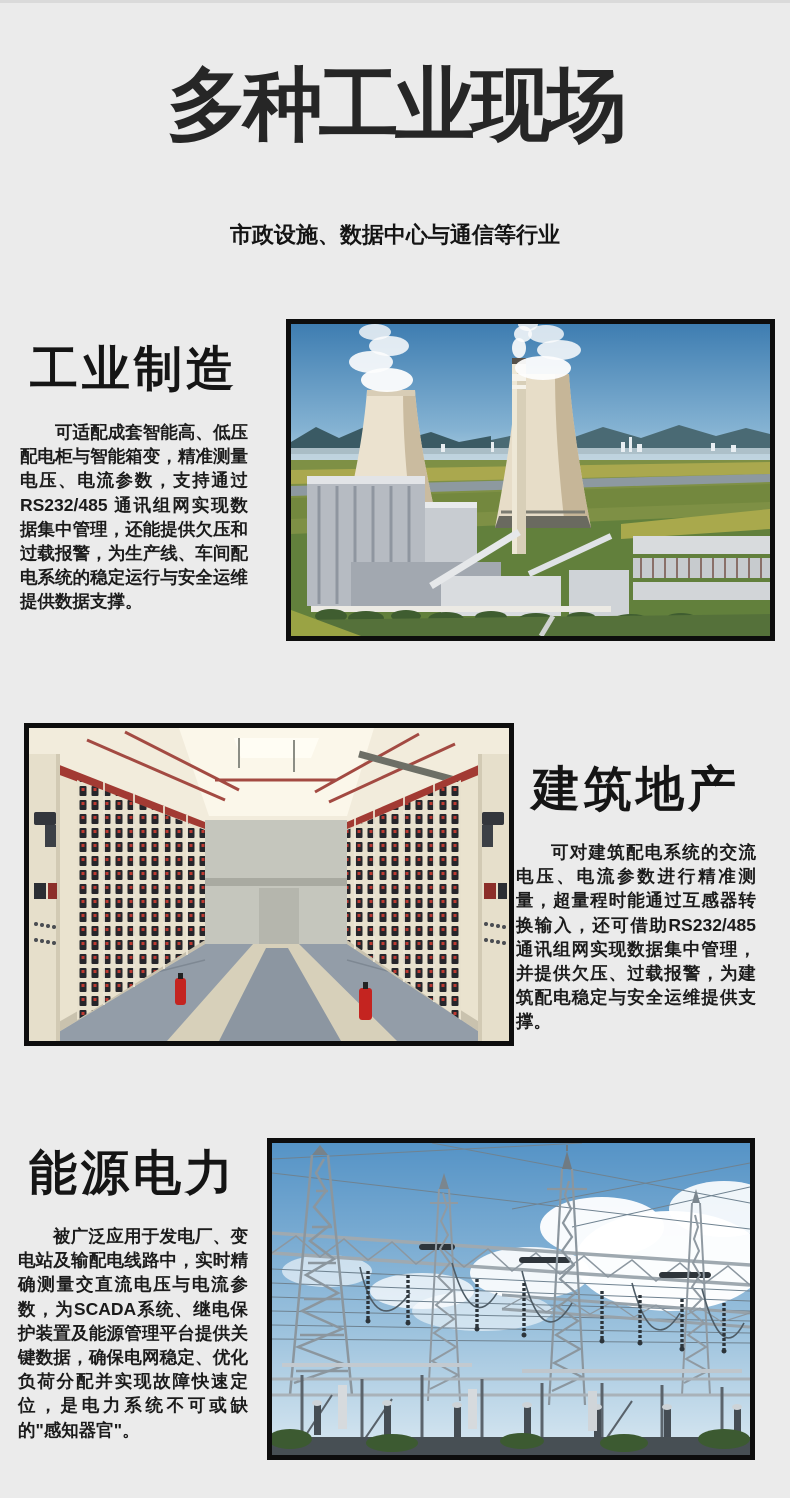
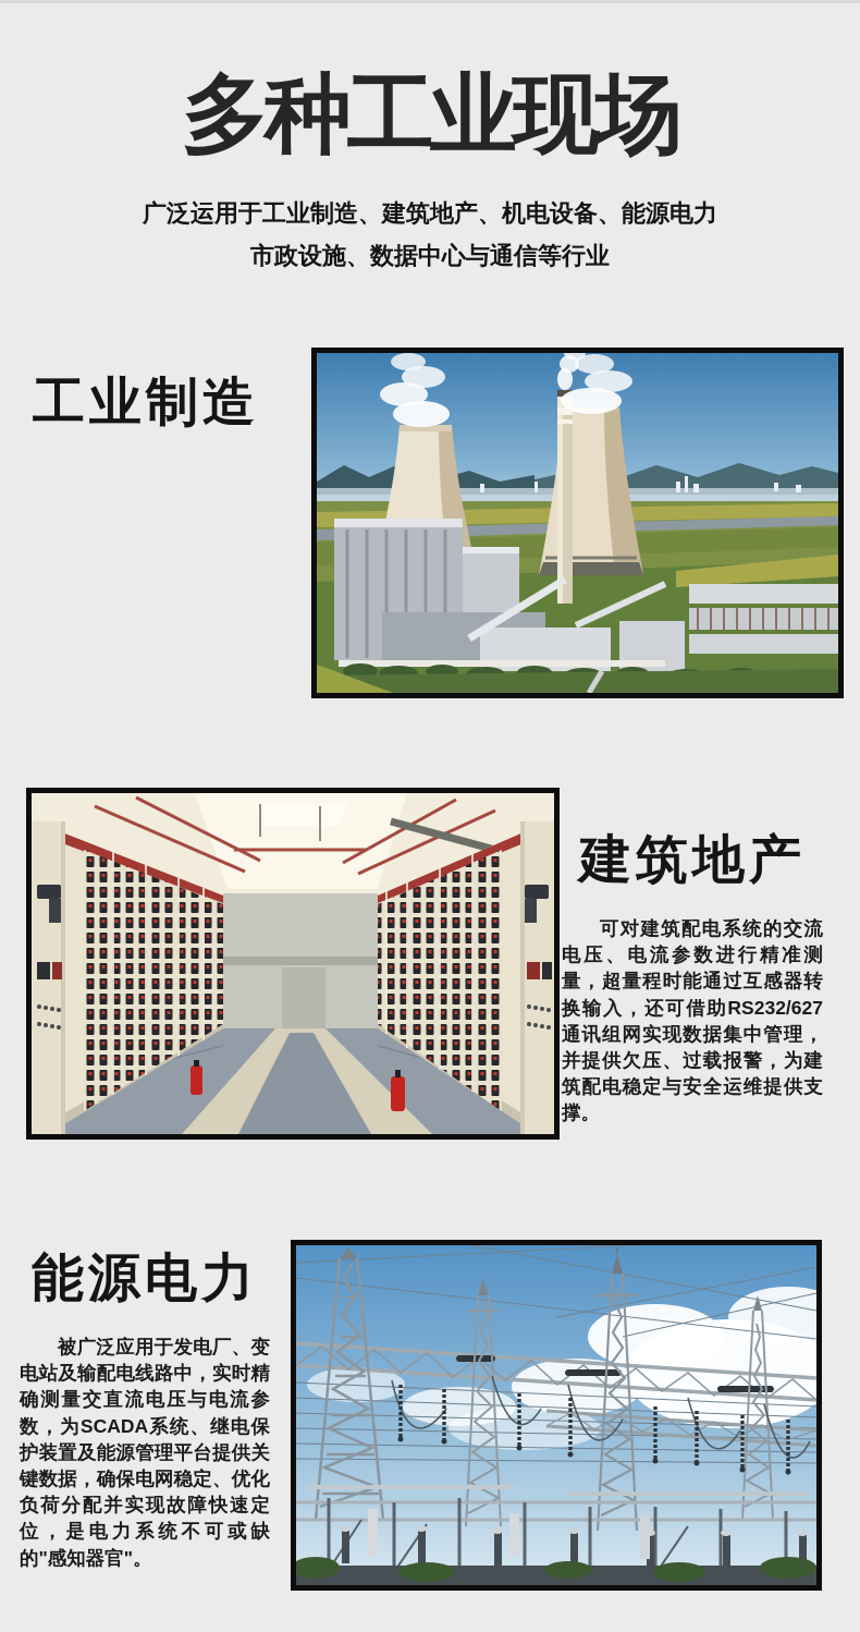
  多种工业现场
+ 广泛运用于工业制造、建筑地产、机电设备、能源电力
  市政设施、数据中心与通信等行业
  工业制造
- 可适配成套智能高、低压配电柜与智能箱变，精准测量电压、电流参数，支持通过RS232/485 通讯组网实现数据集中管理，还能提供欠压和过载报警，为生产线、车间配电系统的稳定运行与安全运维提供数据支撑。
  建筑地产
- 可对建筑配电系统的交流电压、电流参数进行精准测量，超量程时能通过互感器转换输入，还可借助RS232/485 通讯组网实现数据集中管理，并提供欠压、过载报警，为建筑配电稳定与安全运维提供支撑。
+ 可对建筑配电系统的交流电压、电流参数进行精准测量，超量程时能通过互感器转换输入，还可借助RS232/627 通讯组网实现数据集中管理，并提供欠压、过载报警，为建筑配电稳定与安全运维提供支撑。
  能源电力
  被广泛应用于发电厂、变电站及输配电线路中，实时精确测量交直流电压与电流参数，为SCADA系统、继电保护装置及能源管理平台提供关键数据，确保电网稳定、优化负荷分配并实现故障快速定位，是电力系统不可或缺的"感知器官"。
